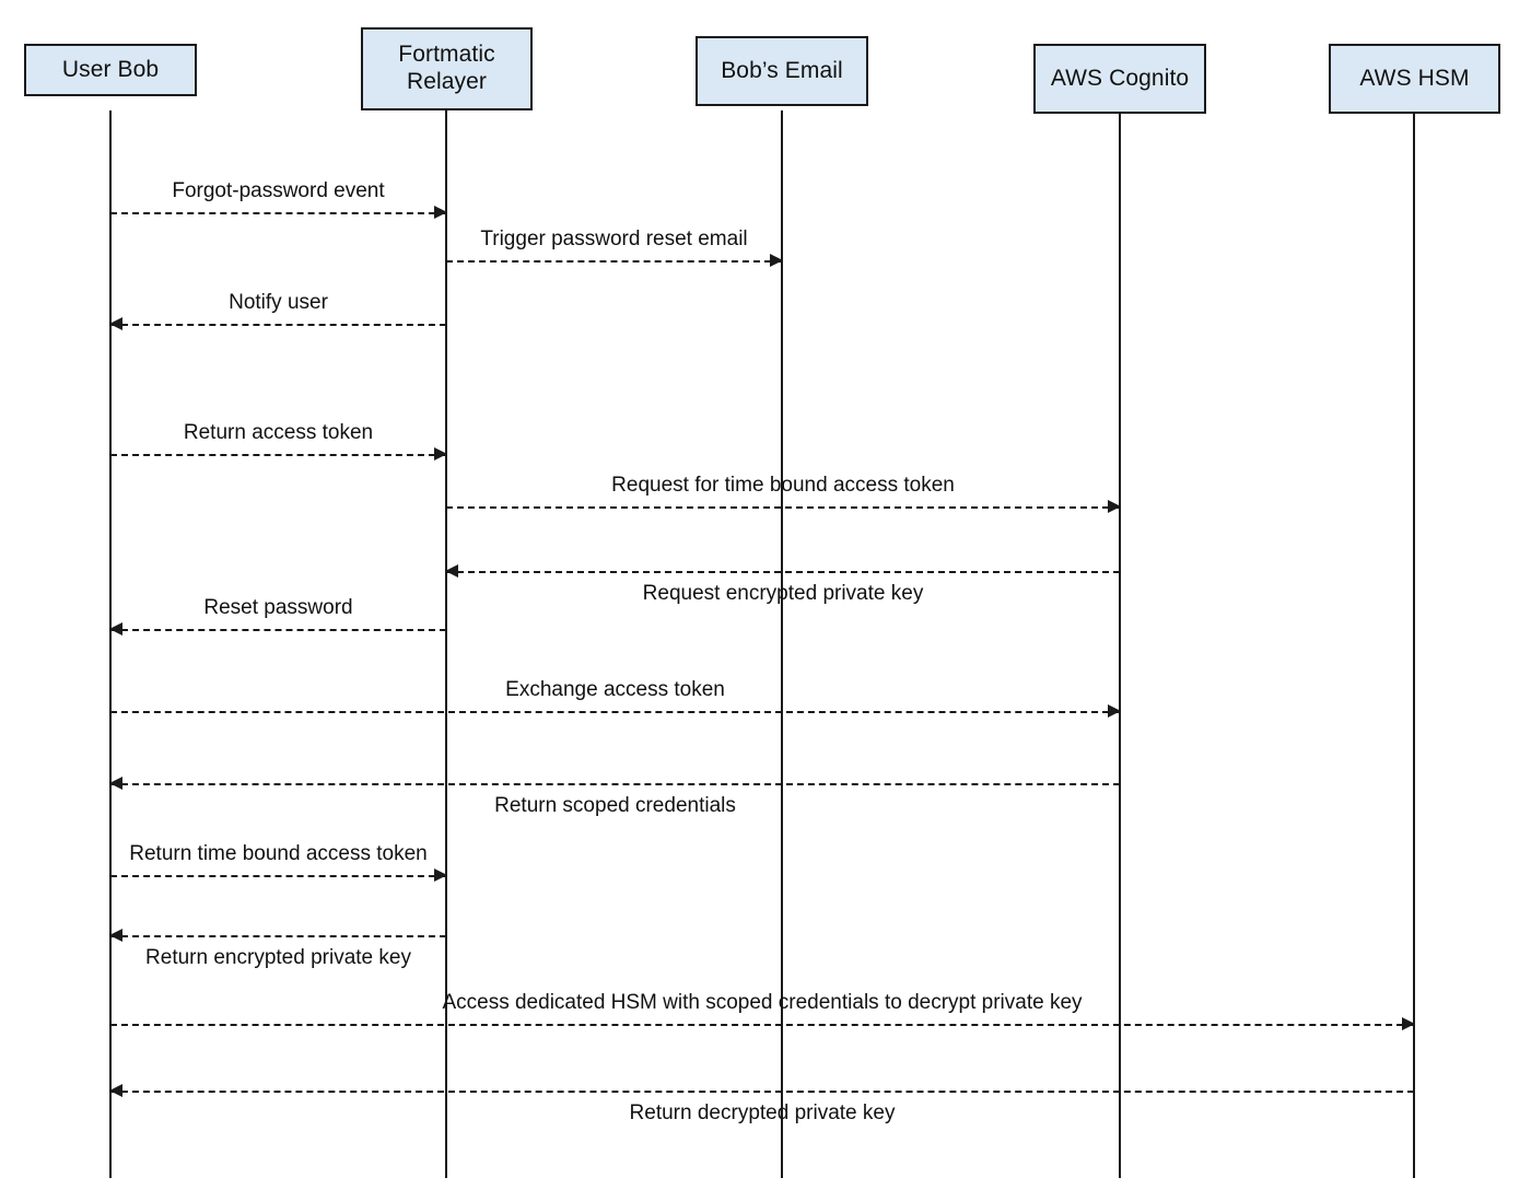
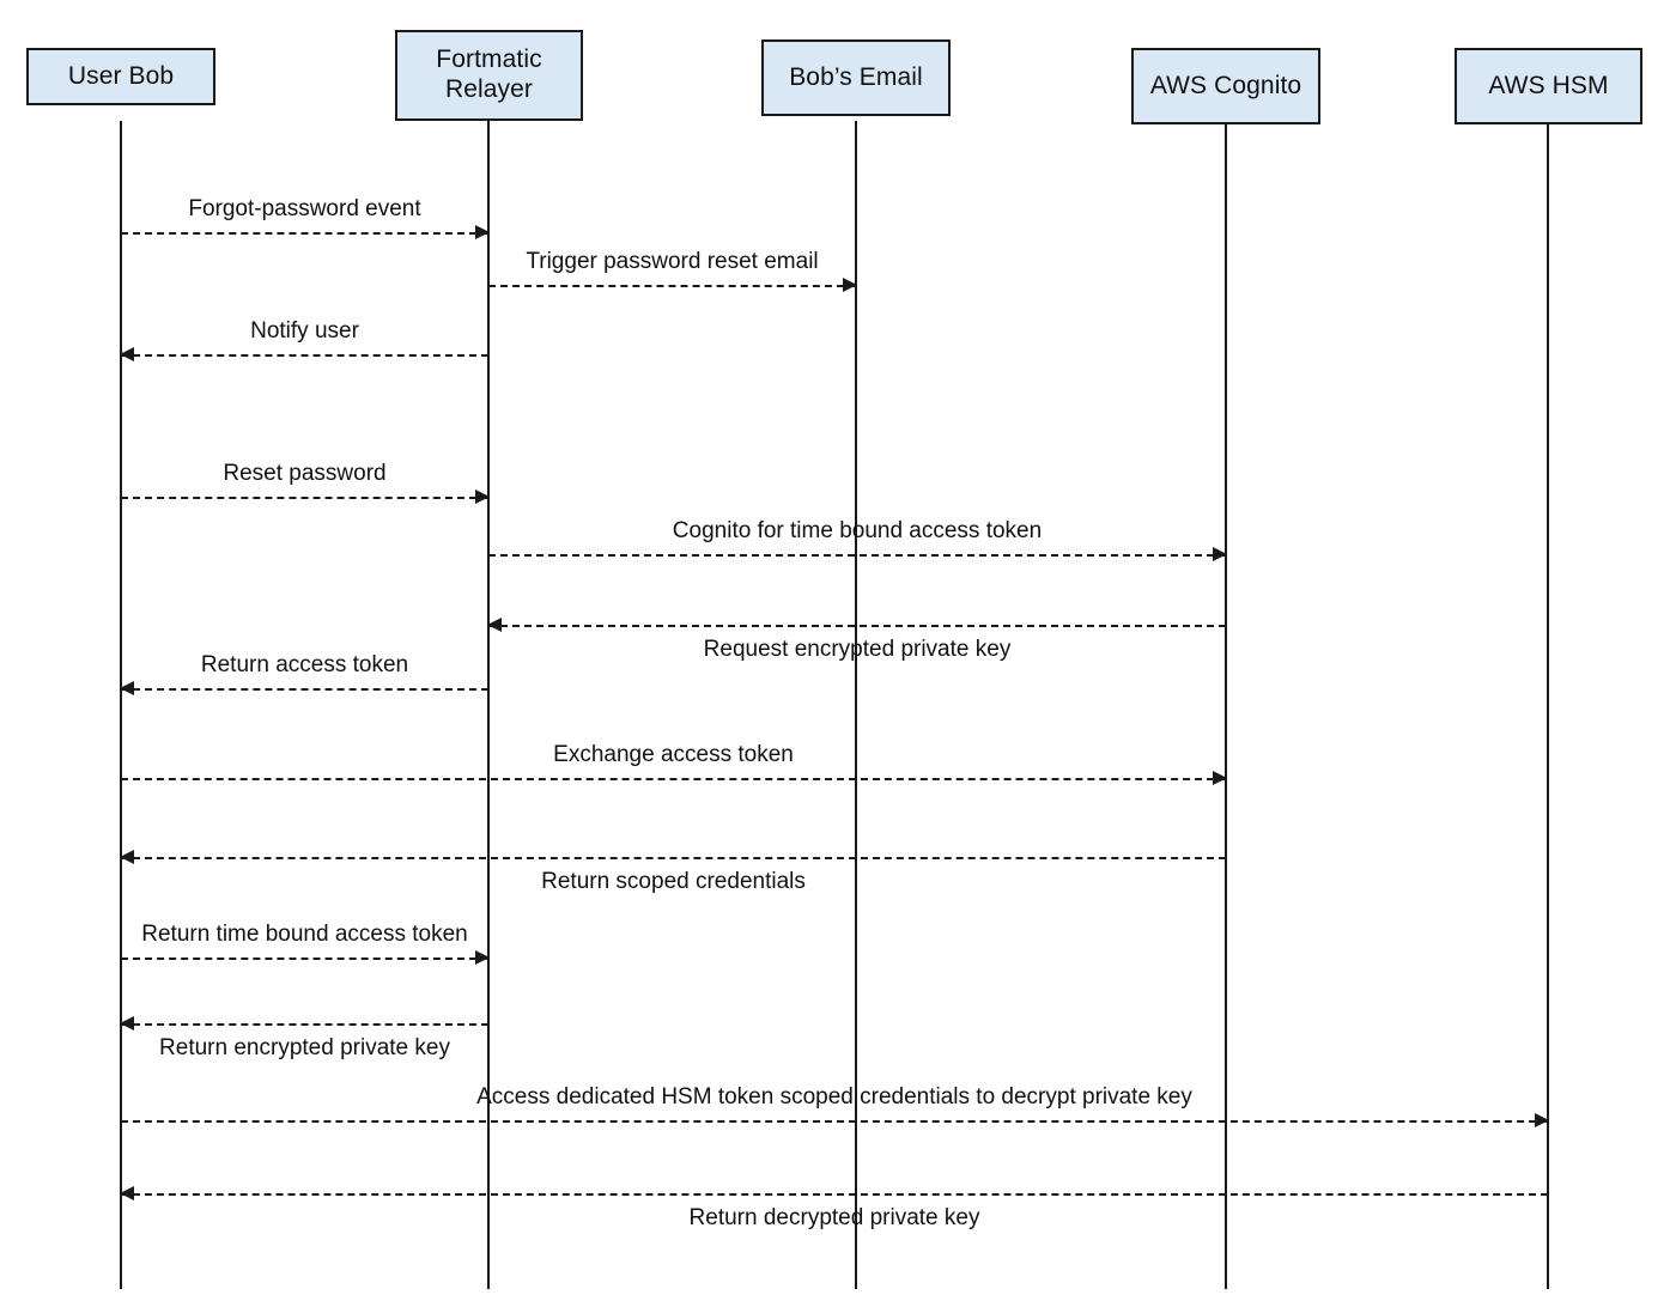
  Forgot-password event
  Trigger password reset email
  Notify user
- Return access token
+ Reset password
- Request for time bound access token
+ Cognito for time bound access token
  Request encrypted private key
- Reset password
+ Return access token
  Exchange access token
  Return scoped credentials
  Return time bound access token
  Return encrypted private key
- Access dedicated HSM with scoped credentials to decrypt private key
+ Access dedicated HSM token scoped credentials to decrypt private key
  Return decrypted private key
  User Bob
  Fortmatic
  Relayer
  Bob’s Email
  AWS Cognito
  AWS HSM
